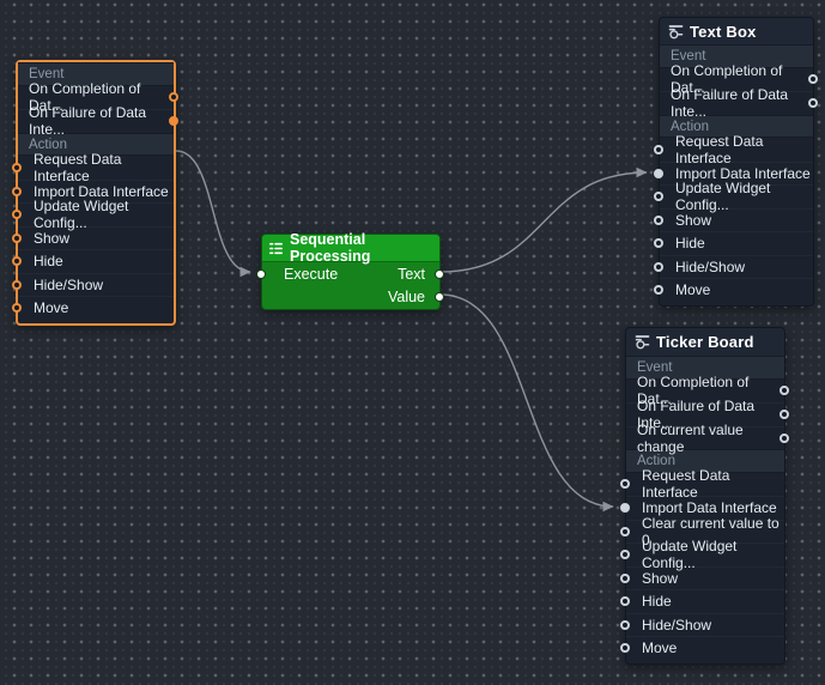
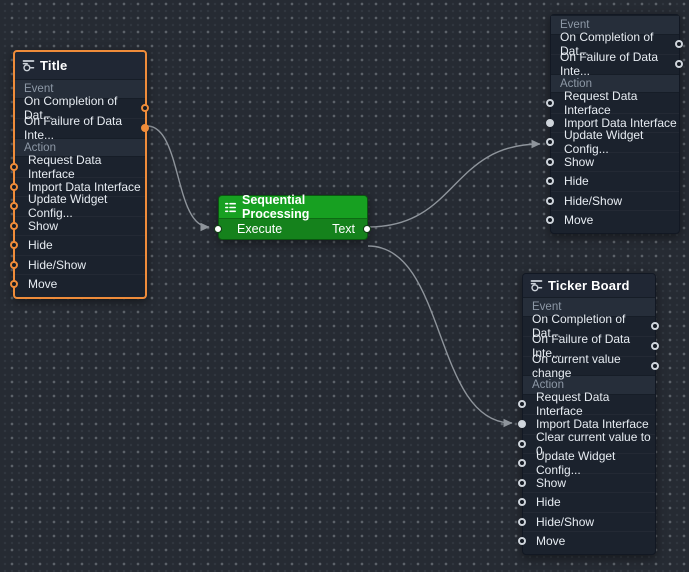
+ Title
  Event
  On Completion of Dat...
  On Failure of Data Inte...
  Action
  Request Data Interface
  Import Data Interface
  Update Widget Config...
  Show
  Hide
  Hide/Show
  Move
  Sequential Processing
  Execute
  Text
- Value
- Text Box
  Event
  On Completion of Dat...
  On Failure of Data Inte...
  Action
  Request Data Interface
  Import Data Interface
  Update Widget Config...
  Show
  Hide
  Hide/Show
  Move
  Ticker Board
  Event
  On Completion of Dat...
  On Failure of Data Inte...
  On current value change
  Action
  Request Data Interface
  Import Data Interface
  Clear current value to 0
  Update Widget Config...
  Show
  Hide
  Hide/Show
  Move
